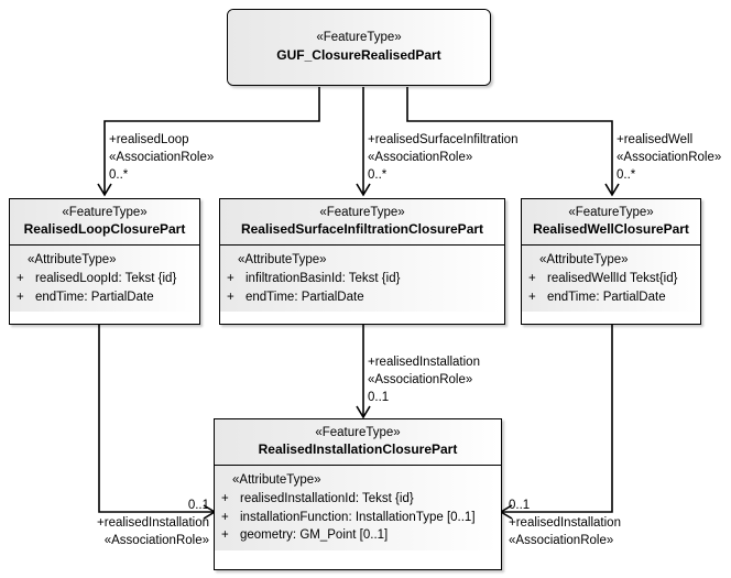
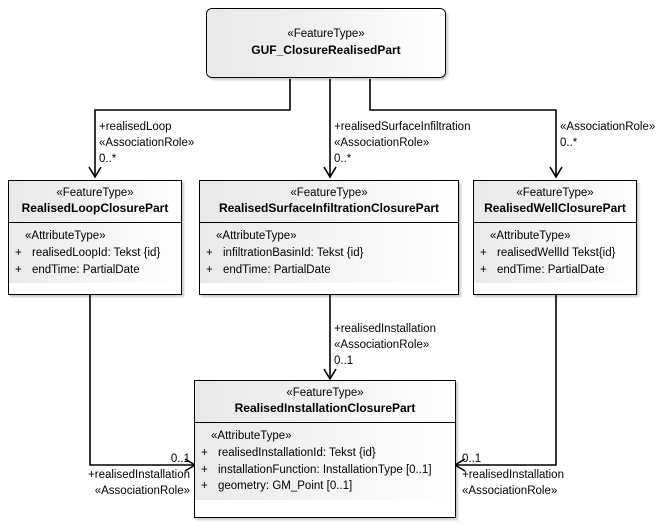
  «FeatureType»
  GUF_ClosureRealisedPart
  «FeatureType»
  RealisedLoopClosurePart
  «AttributeType»
  +
  realisedLoopId: Tekst {id}
  +
  endTime: PartialDate
  «FeatureType»
  RealisedSurfaceInfiltrationClosurePart
  «AttributeType»
  +
  infiltrationBasinId: Tekst {id}
  +
  endTime: PartialDate
  «FeatureType»
  RealisedWellClosurePart
  «AttributeType»
  +
  realisedWellId Tekst{id}
  +
  endTime: PartialDate
  «FeatureType»
  RealisedInstallationClosurePart
  «AttributeType»
  +
  realisedInstallationId: Tekst {id}
  +
  installationFunction: InstallationType [0..1]
  +
  geometry: GM_Point [0..1]
  +realisedLoop
  «AssociationRole»
  0..*
  +realisedSurfaceInfiltration
  «AssociationRole»
  0..*
- +realisedWell
  «AssociationRole»
  0..*
  +realisedInstallation
  «AssociationRole»
  0..1
  0..1
  +realisedInstallation
  «AssociationRole»
  0..1
  +realisedInstallation
  «AssociationRole»
